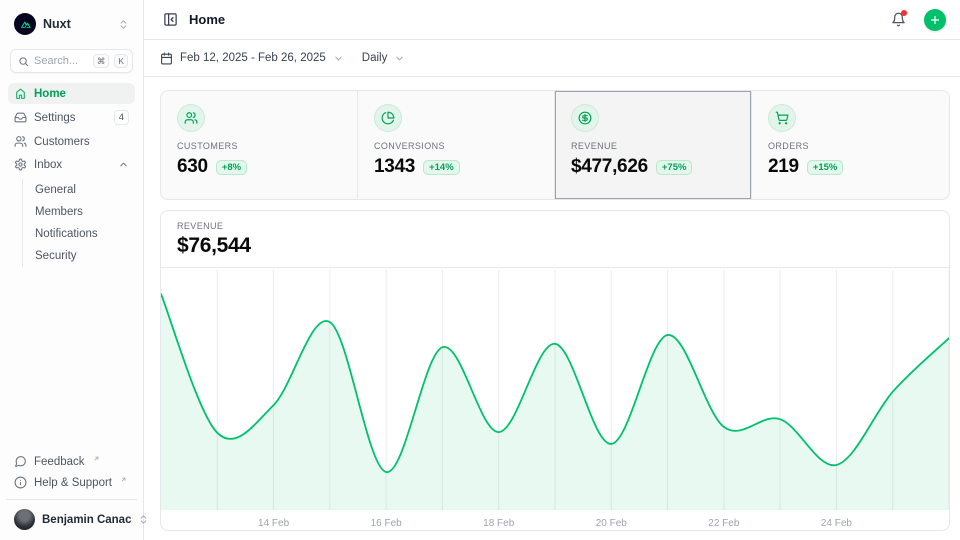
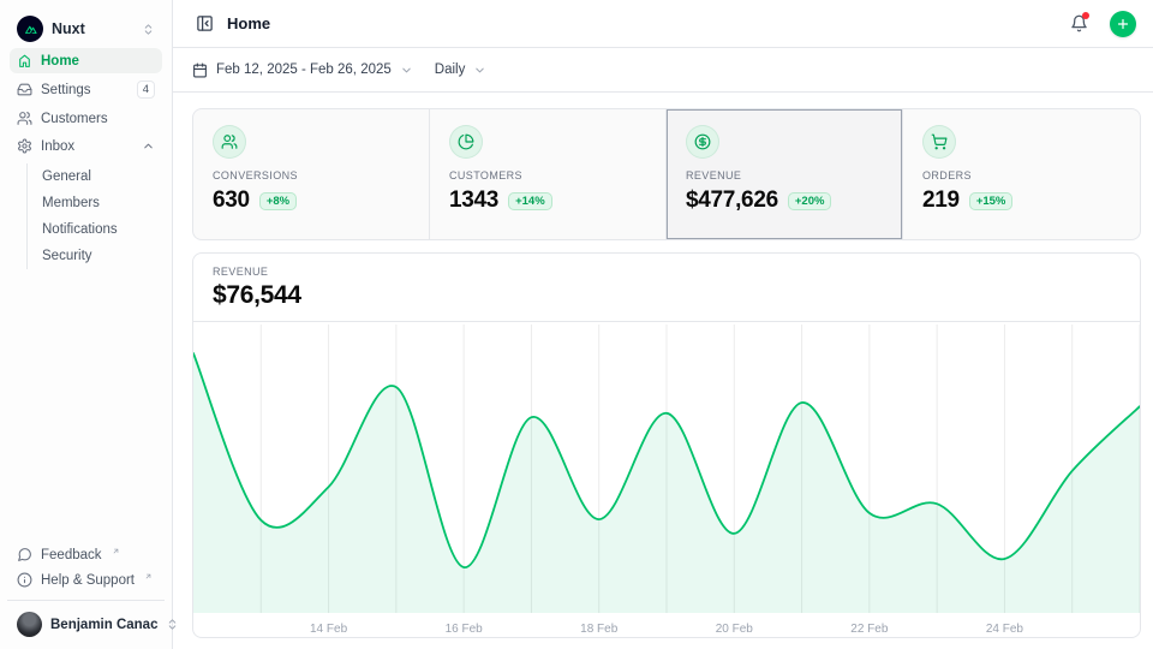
  Nuxt
- Search...
- ⌘
- K
  Home
  Settings
  4
  Customers
  Inbox
  General
  Members
  Notifications
  Security
  Feedback
  Help & Support
  Benjamin Canac
  Home
  Feb 12, 2025 - Feb 26, 2025
  Daily
- CUSTOMERS
+ CONVERSIONS
  630
  +8%
- CONVERSIONS
+ CUSTOMERS
  1343
  +14%
  REVENUE
  $477,626
- +75%
+ +20%
  ORDERS
  219
  +15%
  REVENUE
  $76,544
  14 Feb
  16 Feb
  18 Feb
  20 Feb
  22 Feb
  24 Feb
